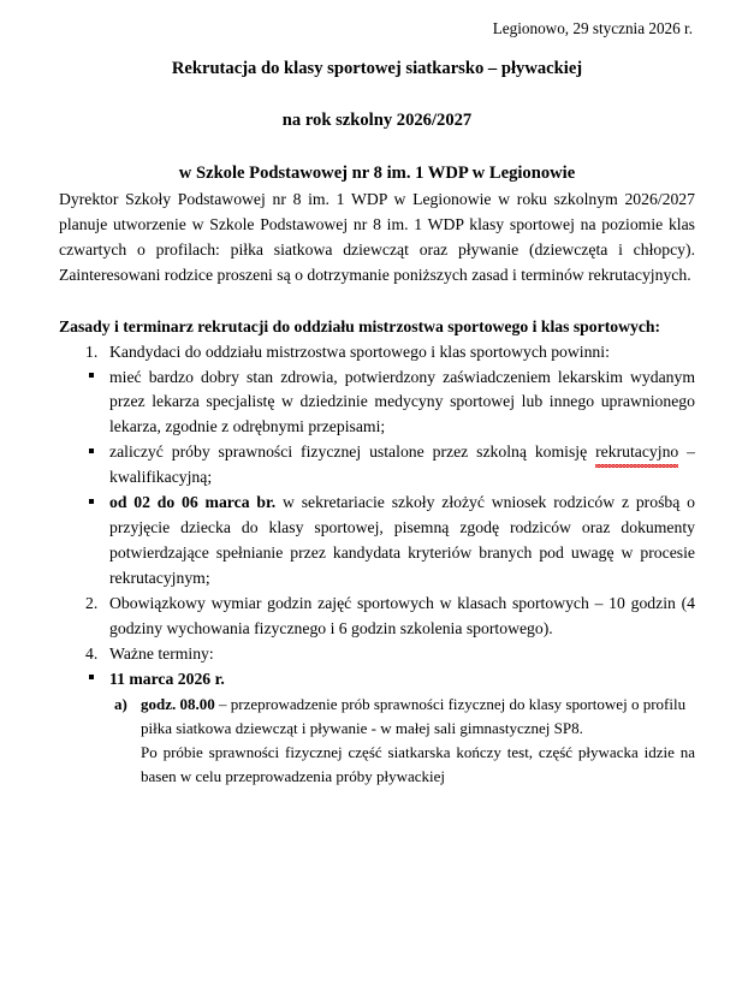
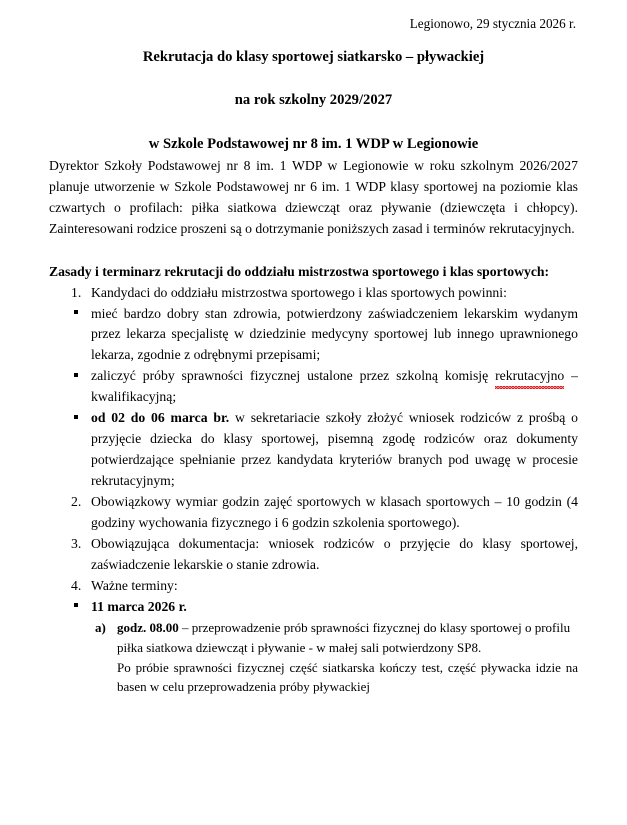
  Legionowo, 29 stycznia 2026 r.
  Rekrutacja do klasy sportowej siatkarsko – pływackiej
- na rok szkolny 2026/2027
+ na rok szkolny 2029/2027
  w Szkole Podstawowej nr 8 im. 1 WDP w Legionowie
- Dyrektor Szkoły Podstawowej nr 8 im. 1 WDP w Legionowie w roku szkolnym 2026/2027 planuje utworzenie w Szkole Podstawowej nr 8 im. 1 WDP klasy sportowej na poziomie klas czwartych o profilach: piłka siatkowa dziewcząt oraz pływanie (dziewczęta i chłopcy). Zainteresowani rodzice proszeni są o dotrzymanie poniższych zasad i terminów rekrutacyjnych.
+ Dyrektor Szkoły Podstawowej nr 8 im. 1 WDP w Legionowie w roku szkolnym 2026/2027 planuje utworzenie w Szkole Podstawowej nr 6 im. 1 WDP klasy sportowej na poziomie klas czwartych o profilach: piłka siatkowa dziewcząt oraz pływanie (dziewczęta i chłopcy). Zainteresowani rodzice proszeni są o dotrzymanie poniższych zasad i terminów rekrutacyjnych.
  Zasady i terminarz rekrutacji do oddziału mistrzostwa sportowego i klas sportowych:
  1.
  Kandydaci do oddziału mistrzostwa sportowego i klas sportowych powinni:
  mieć bardzo dobry stan zdrowia, potwierdzony zaświadczeniem lekarskim wydanym przez lekarza specjalistę w dziedzinie medycyny sportowej lub innego uprawnionego lekarza, zgodnie z odrębnymi przepisami;
  zaliczyć próby sprawności fizycznej ustalone przez szkolną komisję rekrutacyjno – kwalifikacyjną;
  od 02 do 06 marca br. w sekretariacie szkoły złożyć wniosek rodziców z prośbą o przyjęcie dziecka do klasy sportowej, pisemną zgodę rodziców oraz dokumenty potwierdzające spełnianie przez kandydata kryteriów branych pod uwagę w procesie rekrutacyjnym;
  2.
  Obowiązkowy wymiar godzin zajęć sportowych w klasach sportowych – 10 godzin (4 godziny wychowania fizycznego i 6 godzin szkolenia sportowego).
+ 3.
+ Obowiązująca dokumentacja: wniosek rodziców o przyjęcie do klasy sportowej, zaświadczenie lekarskie o stanie zdrowia.
  4.
  Ważne terminy:
  11 marca 2026 r.
  a)
- godz. 08.00 – przeprowadzenie prób sprawności fizycznej do klasy sportowej o profilu piłka siatkowa dziewcząt i pływanie - w małej sali gimnastycznej SP8.
+ godz. 08.00 – przeprowadzenie prób sprawności fizycznej do klasy sportowej o profilu piłka siatkowa dziewcząt i pływanie - w małej sali potwierdzony SP8.
  Po próbie sprawności fizycznej część siatkarska kończy test, część pływacka idzie na basen w celu przeprowadzenia próby pływackiej
